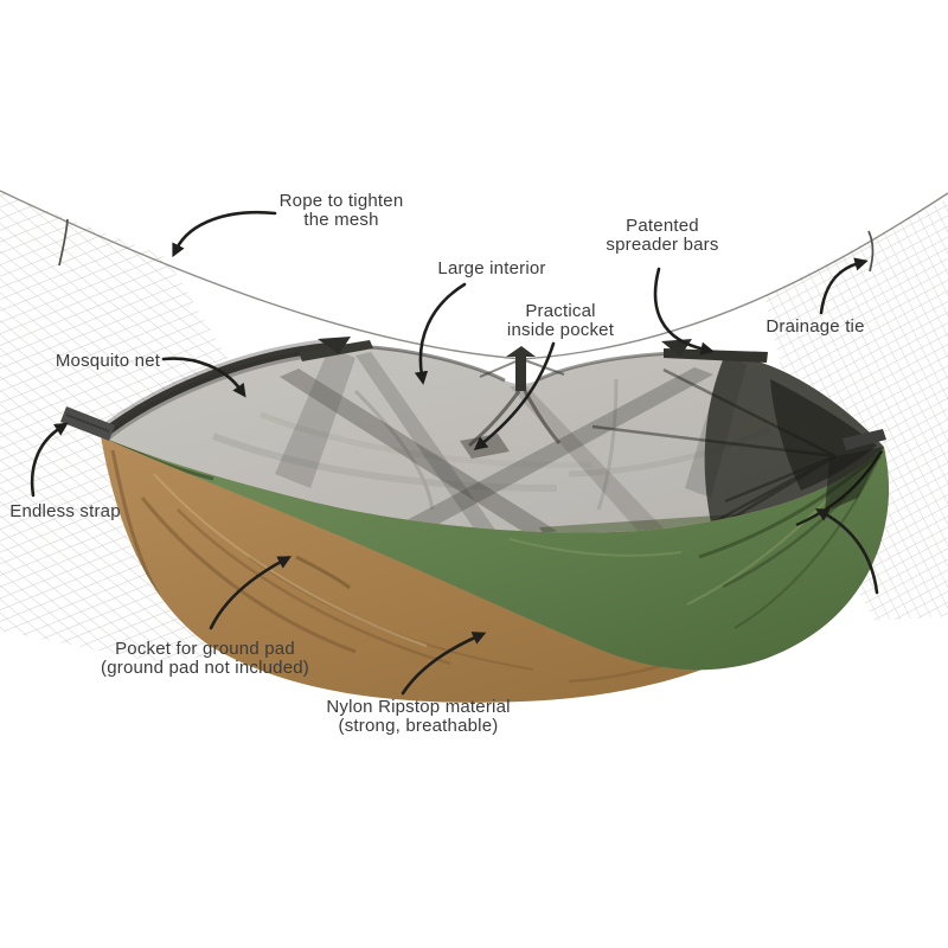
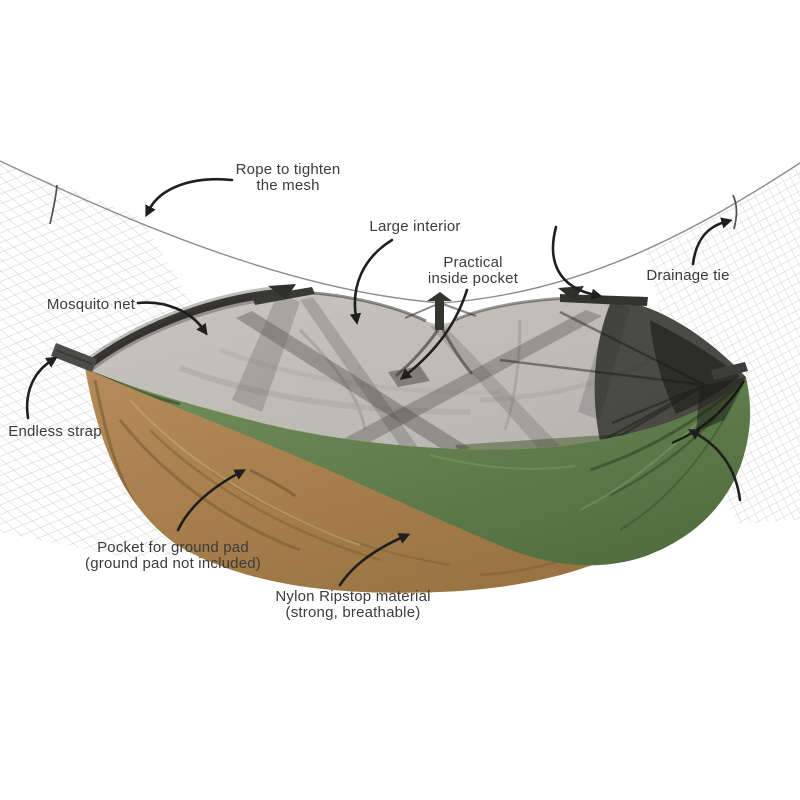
  Rope to tighten
  the mesh
- Patented
- spreader bars
  Large interior
  Practical
  inside pocket
  Drainage tie
  Mosquito net
  Endless strap
  Pocket for ground pad
  (ground pad not included)
  Nylon Ripstop material
  (strong, breathable)
